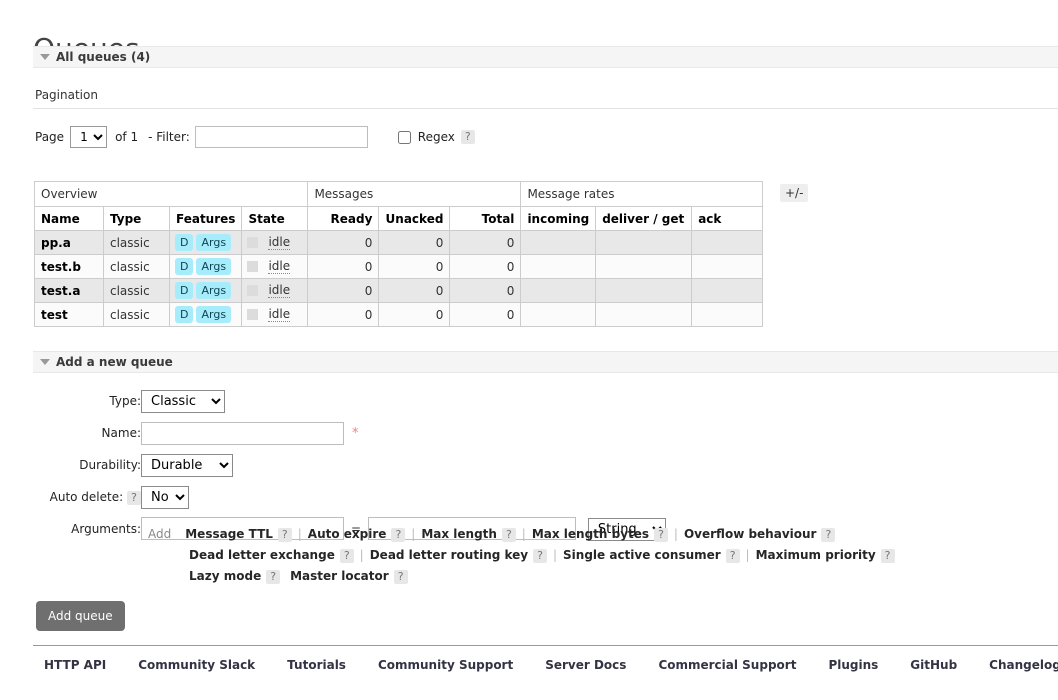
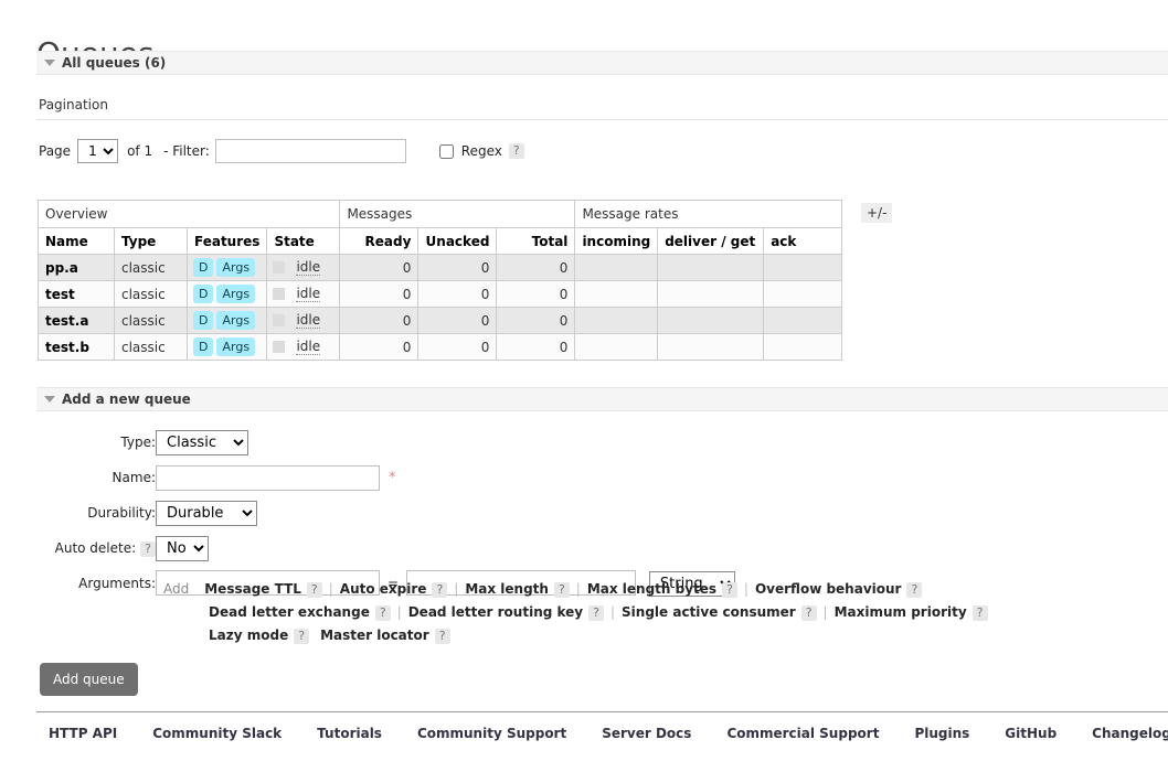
- All queues (4)
+ All queues (6)
  Pagination
  Page
  1
  of 1
  - Filter:
  Regex
  ?
  Overview	Messages	Message rates
  Name	Type	Features	State	Ready	Unacked	Total	incoming	deliver / get	ack
  pp.a	classic	D Args	idle	0	0	0
- test.b	classic	D Args	idle	0	0	0
+ test	classic	D Args	idle	0	0	0
  test.a	classic	D Args	idle	0	0	0
- test	classic	D Args	idle	0	0	0
+ test.b	classic	D Args	idle	0	0	0
  +/-
  Add a new queue
  Type:	Classic
  Name:	*
  Durability:	Durable
  Auto delete: ?	No
  Arguments:	= String
  Add Message TTL ? | Auto expire ? | Max length ? | Max length bytes ? | Overflow behaviour ?
  Dead letter exchange ? | Dead letter routing key ? | Single active consumer ? | Maximum priority ?
  Lazy mode ? Master locator ?
  Add queue
  HTTP API
  Community Slack
  Tutorials
  Community Support
  Server Docs
  Commercial Support
  Plugins
  GitHub
  Changelog
